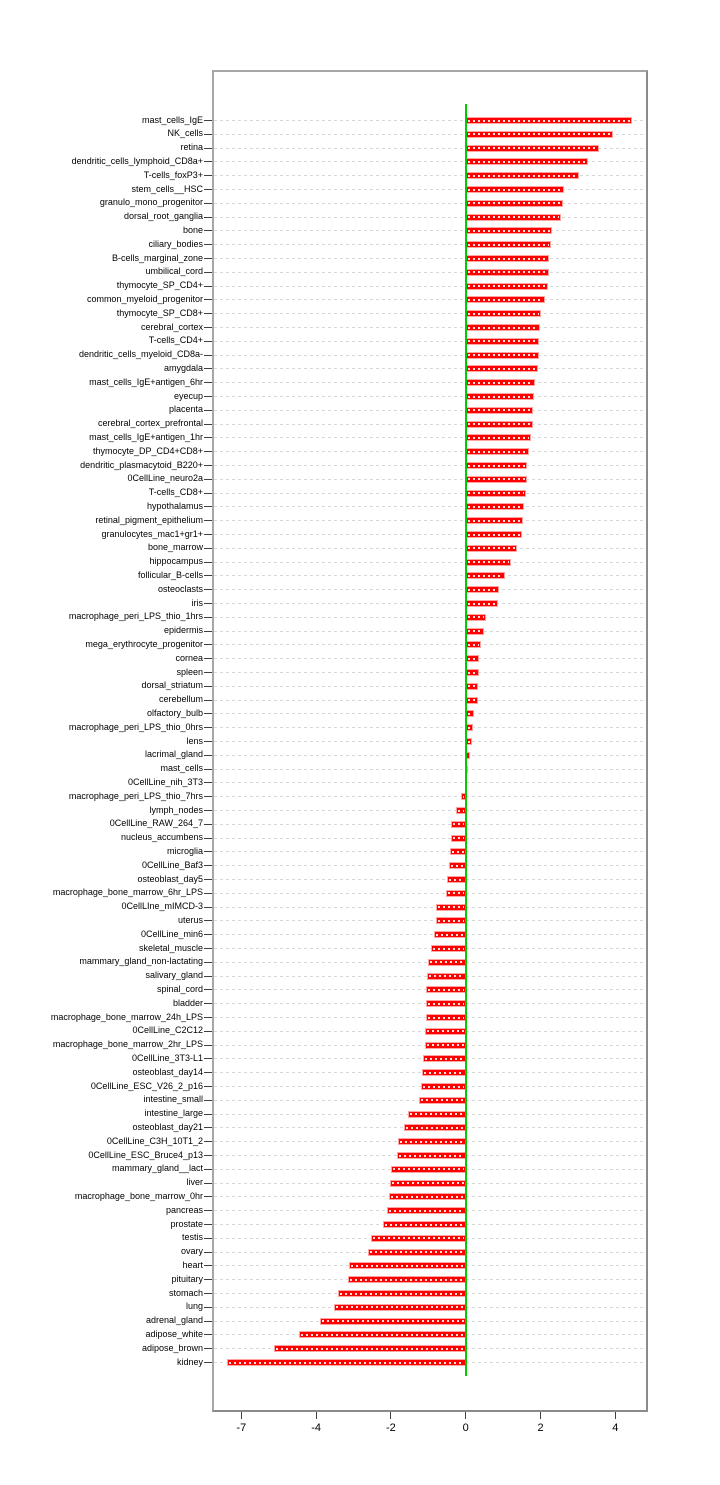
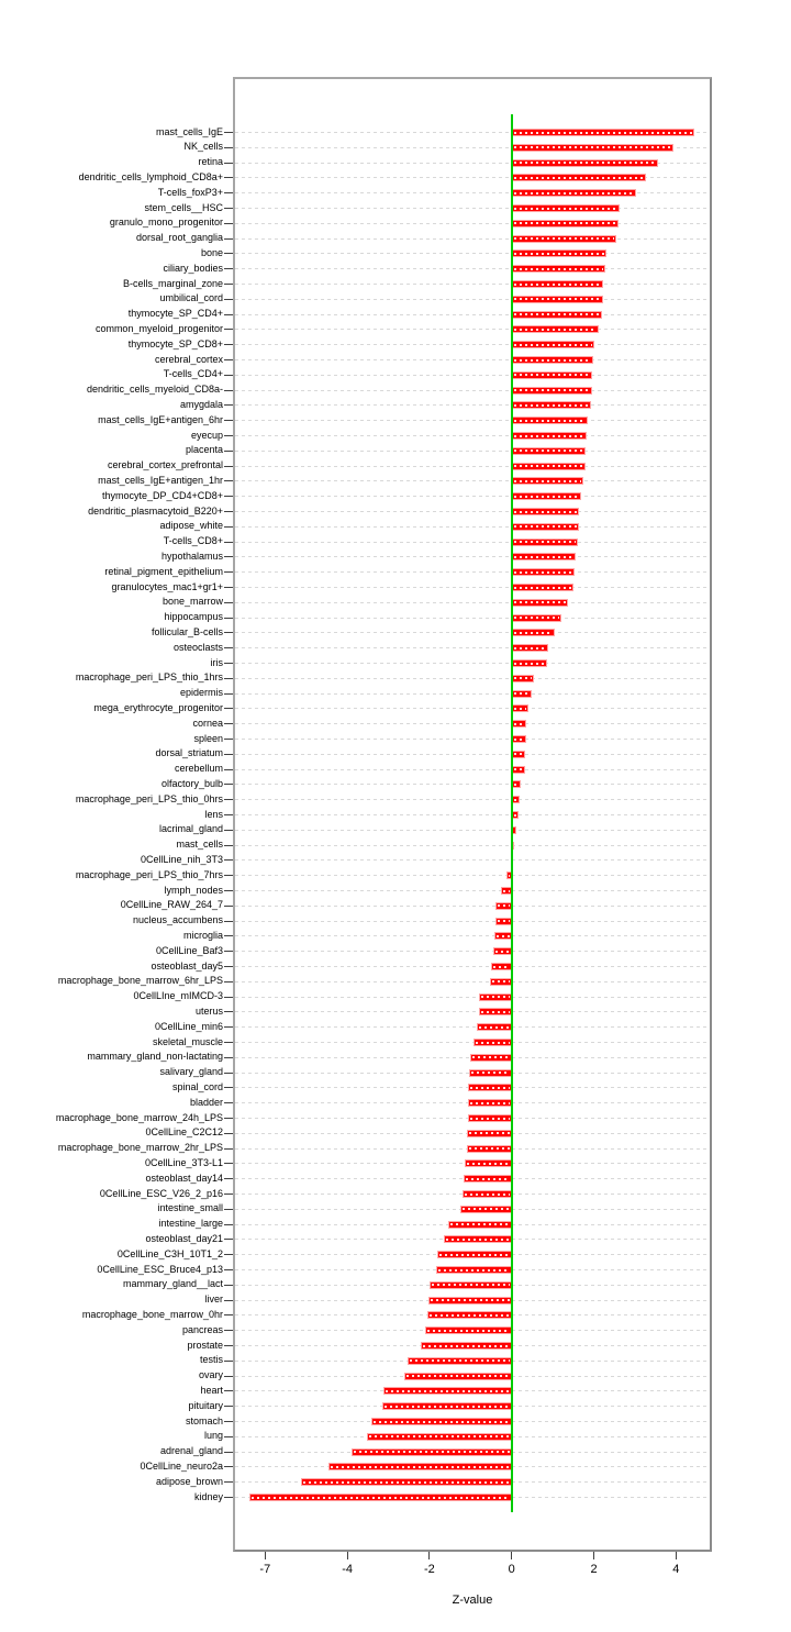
  mast_cells_IgE
  NK_cells
  retina
  dendritic_cells_lymphoid_CD8a+
  T-cells_foxP3+
  stem_cells__HSC
  granulo_mono_progenitor
  dorsal_root_ganglia
  bone
  ciliary_bodies
  B-cells_marginal_zone
  umbilical_cord
  thymocyte_SP_CD4+
  common_myeloid_progenitor
  thymocyte_SP_CD8+
  cerebral_cortex
  T-cells_CD4+
  dendritic_cells_myeloid_CD8a-
  amygdala
  mast_cells_IgE+antigen_6hr
  eyecup
  placenta
  cerebral_cortex_prefrontal
  mast_cells_IgE+antigen_1hr
  thymocyte_DP_CD4+CD8+
  dendritic_plasmacytoid_B220+
- 0CellLine_neuro2a
+ adipose_white
  T-cells_CD8+
  hypothalamus
  retinal_pigment_epithelium
  granulocytes_mac1+gr1+
  bone_marrow
  hippocampus
  follicular_B-cells
  osteoclasts
  iris
  macrophage_peri_LPS_thio_1hrs
  epidermis
  mega_erythrocyte_progenitor
  cornea
  spleen
  dorsal_striatum
  cerebellum
  olfactory_bulb
  macrophage_peri_LPS_thio_0hrs
  lens
  lacrimal_gland
  mast_cells
  0CellLine_nih_3T3
  macrophage_peri_LPS_thio_7hrs
  lymph_nodes
  0CellLine_RAW_264_7
  nucleus_accumbens
  microglia
  0CellLine_Baf3
  osteoblast_day5
  macrophage_bone_marrow_6hr_LPS
  0CellLIne_mIMCD-3
  uterus
  0CellLine_min6
  skeletal_muscle
  mammary_gland_non-lactating
  salivary_gland
  spinal_cord
  bladder
  macrophage_bone_marrow_24h_LPS
  0CellLine_C2C12
  macrophage_bone_marrow_2hr_LPS
  0CellLine_3T3-L1
  osteoblast_day14
  0CellLine_ESC_V26_2_p16
  intestine_small
  intestine_large
  osteoblast_day21
  0CellLine_C3H_10T1_2
  0CellLine_ESC_Bruce4_p13
  mammary_gland__lact
  liver
  macrophage_bone_marrow_0hr
  pancreas
  prostate
  testis
  ovary
  heart
  pituitary
  stomach
  lung
  adrenal_gland
- adipose_white
+ 0CellLine_neuro2a
  adipose_brown
  kidney
  -7
  -4
  -2
  0
  2
  4
+ Z-value
